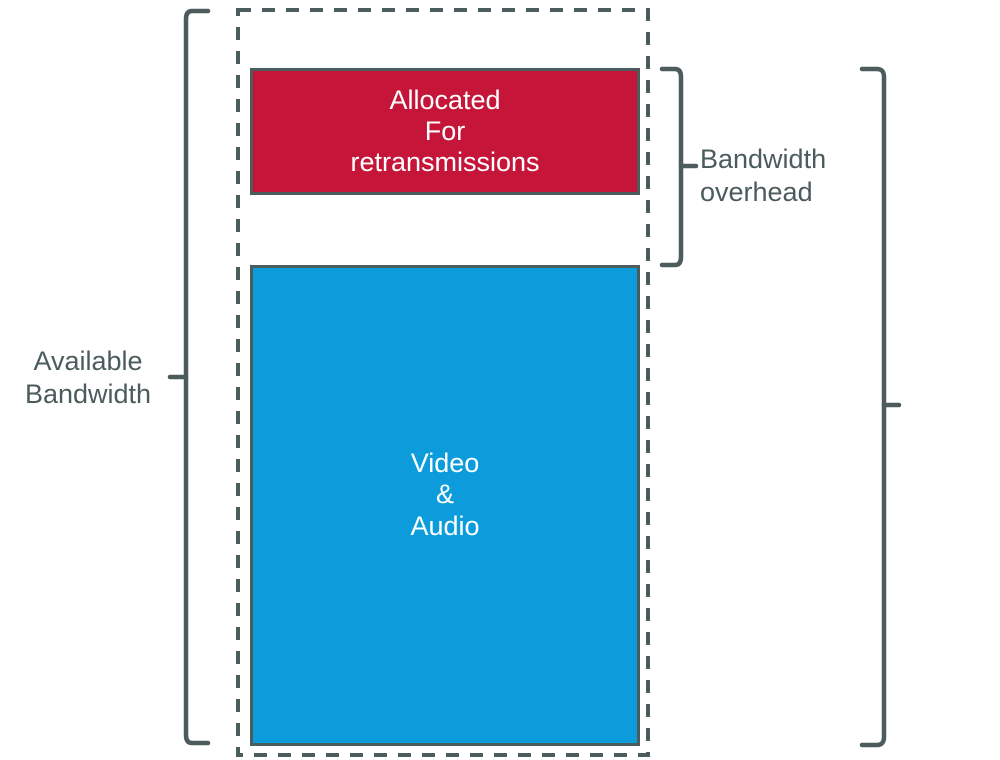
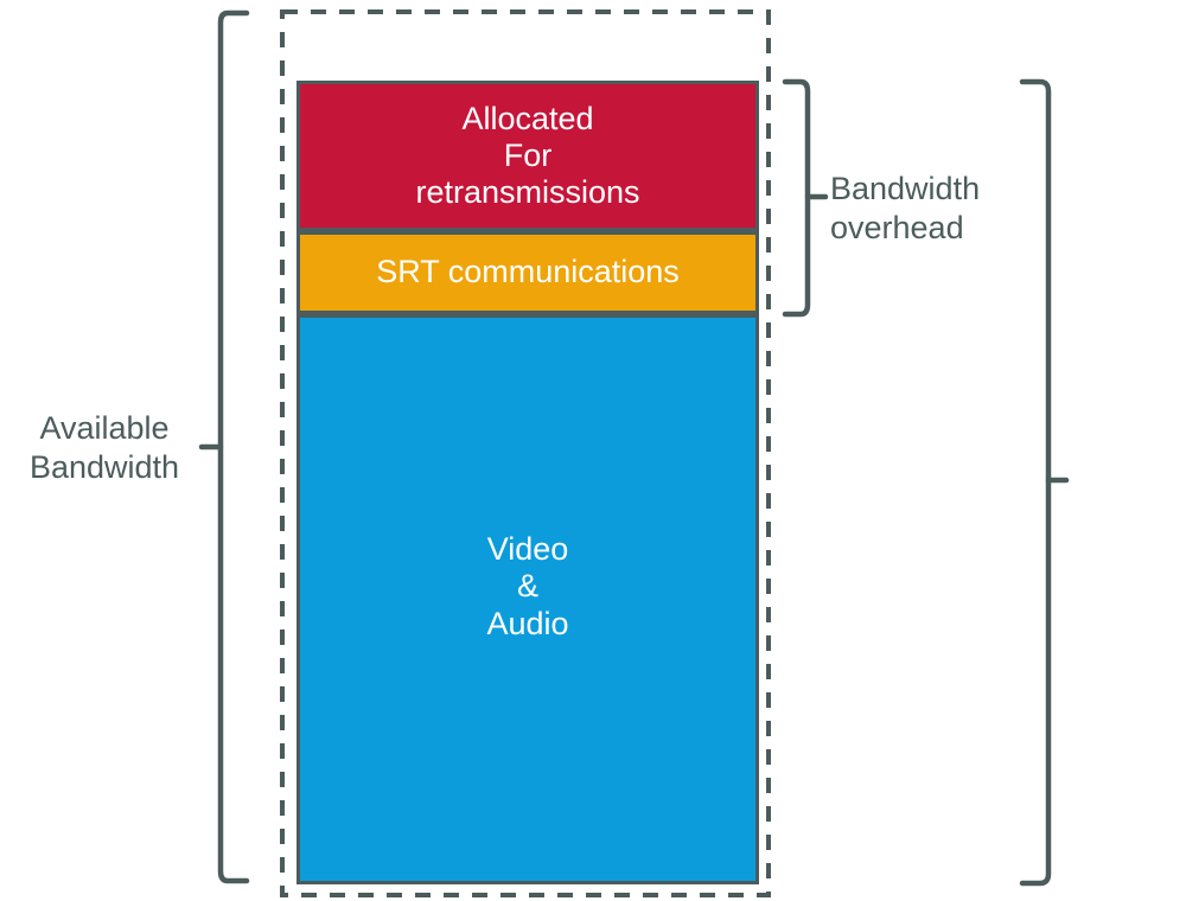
  Allocated
  For
  retransmissions
+ SRT communications
  Video
  &
  Audio
  Available
  Bandwidth
  Bandwidth
  overhead
